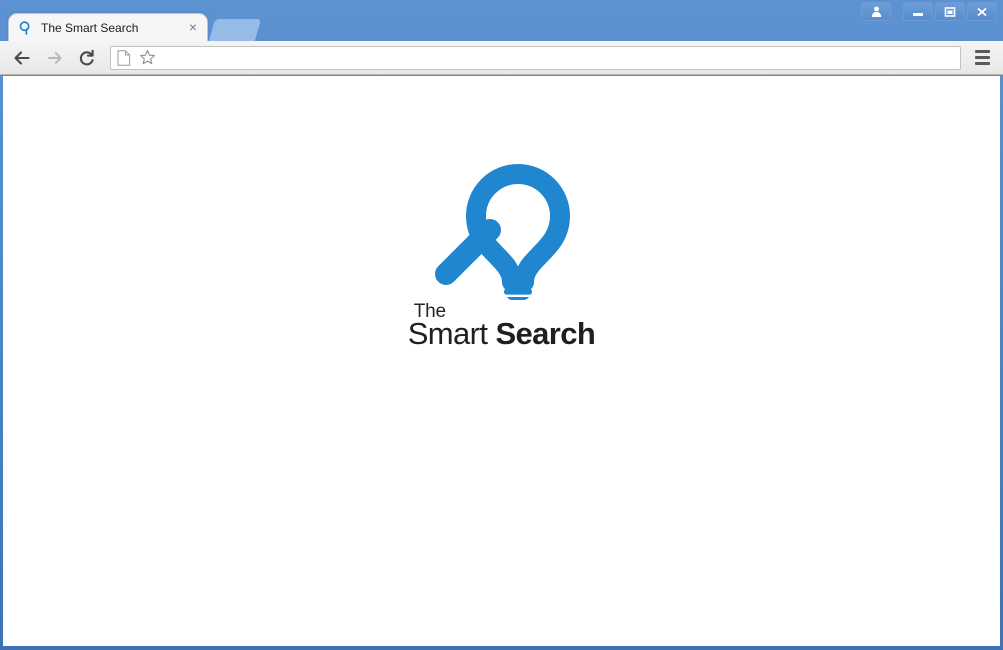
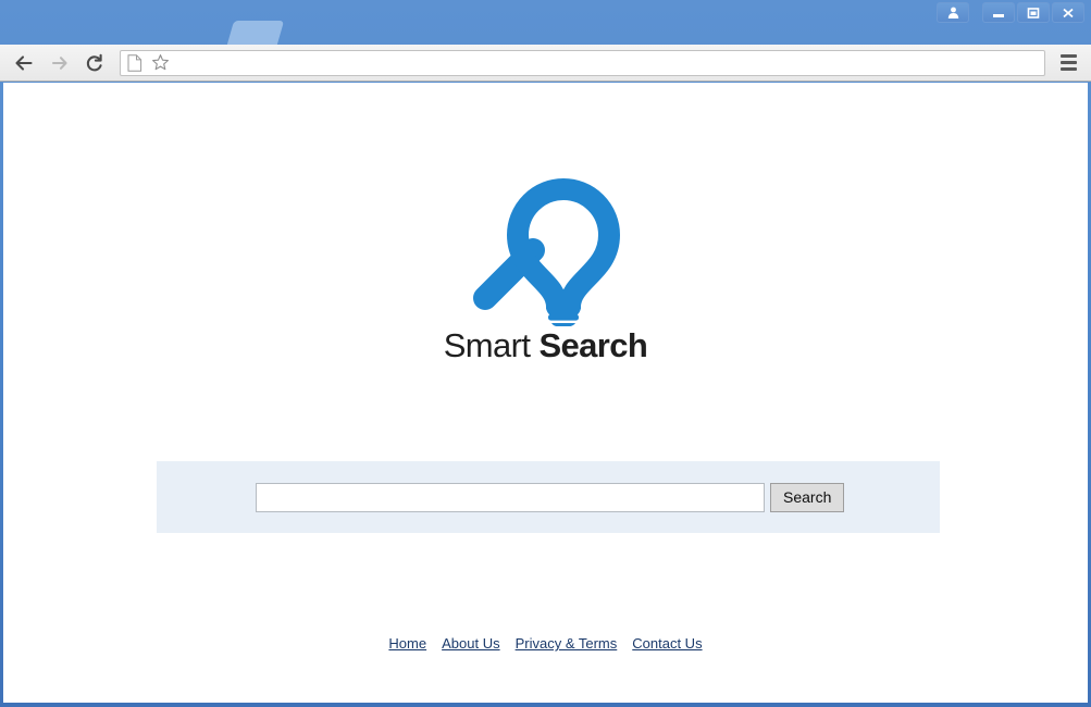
- The Smart Search
- ×
- The
  Smart Search
+ Search
+ Home About Us Privacy & Terms Contact Us
